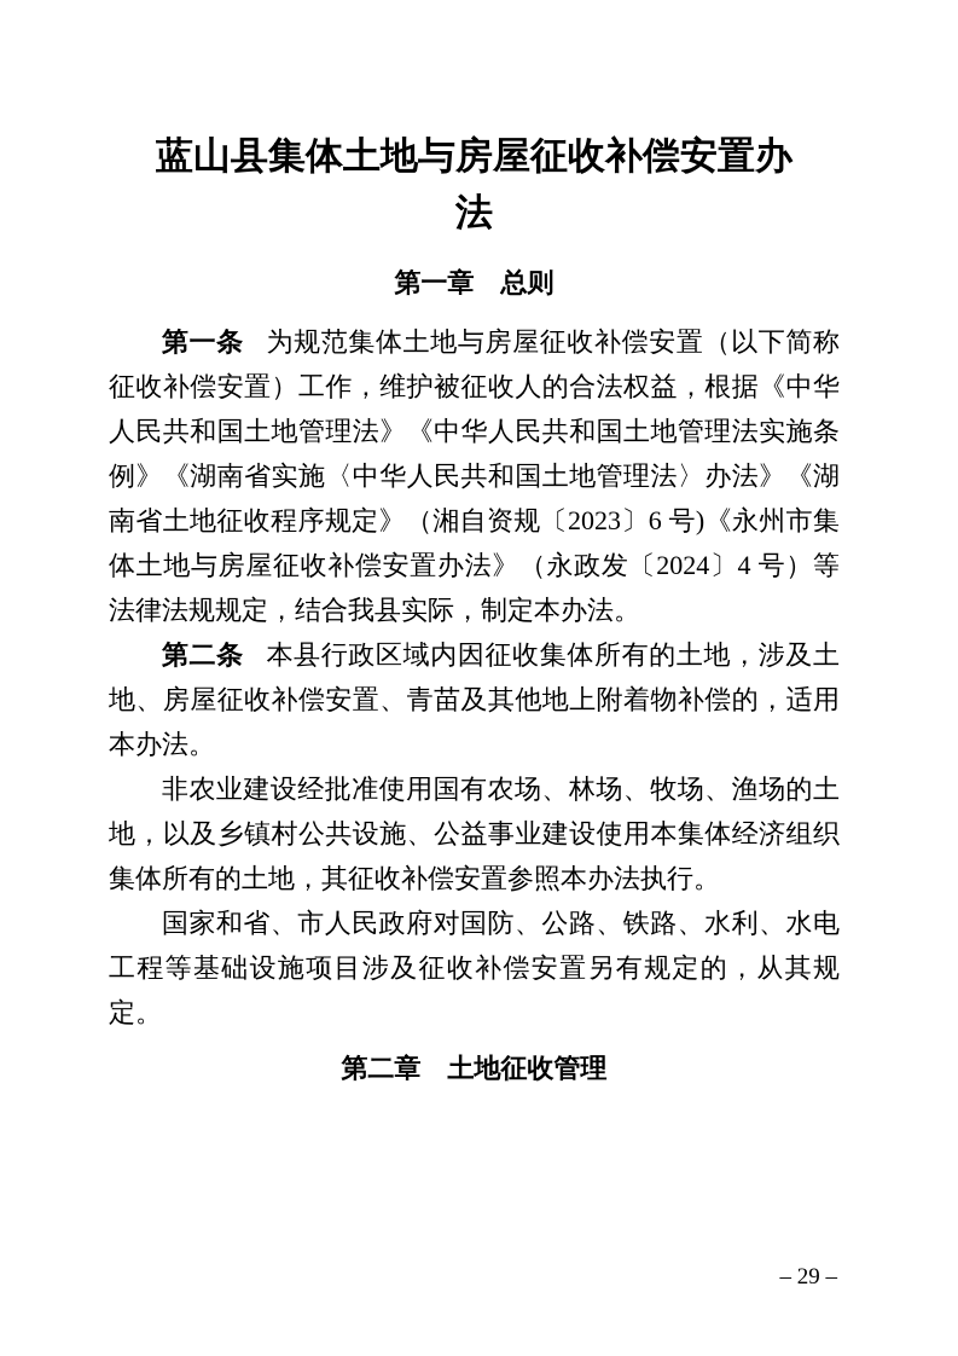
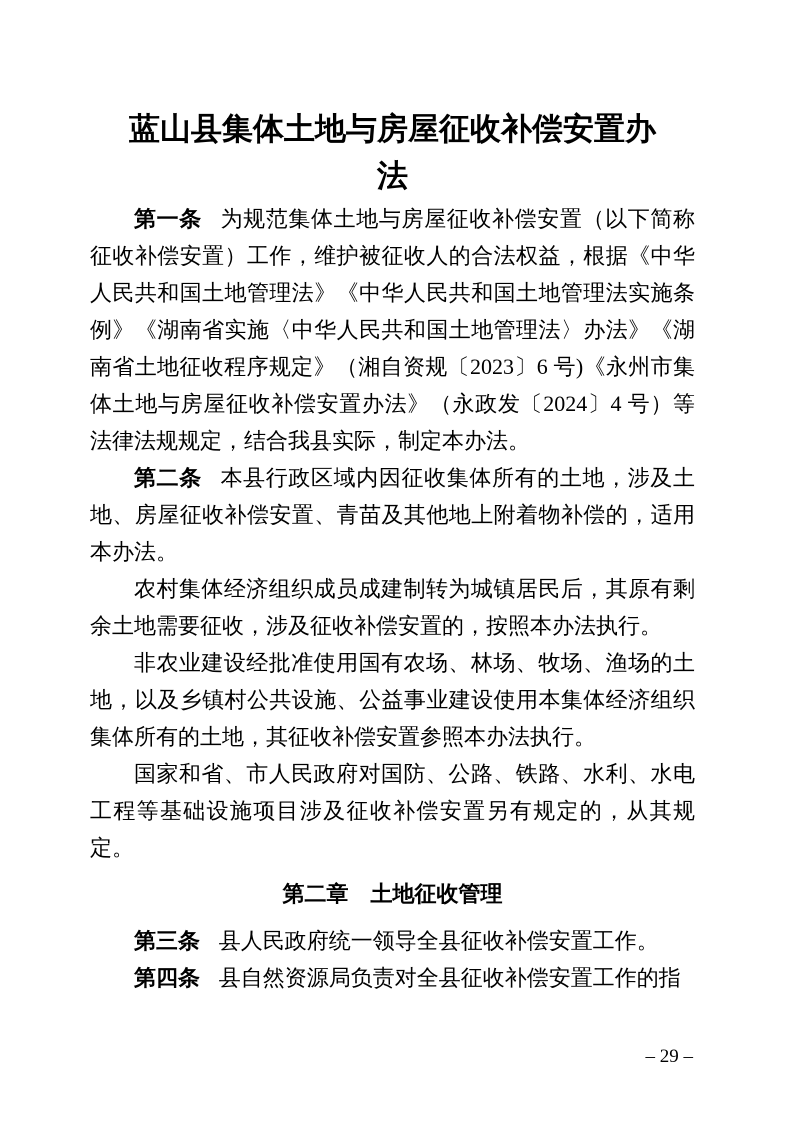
  蓝山县集体土地与房屋征收补偿安置办法
- 第一章 总则
  第一条 为规范集体土地与房屋征收补偿安置（以下简称征收补偿安置）工作，维护被征收人的合法权益，根据《中华人民共和国土地管理法》《中华人民共和国土地管理法实施条例》《湖南省实施〈中华人民共和国土地管理法〉办法》《湖南省土地征收程序规定》（湘自资规〔2023〕6 号)《永州市集体土地与房屋征收补偿安置办法》（永政发〔2024〕4 号）等法律法规规定，结合我县实际，制定本办法。
  第二条 本县行政区域内因征收集体所有的土地，涉及土地、房屋征收补偿安置、青苗及其他地上附着物补偿的，适用本办法。
+ 农村集体经济组织成员成建制转为城镇居民后，其原有剩余土地需要征收，涉及征收补偿安置的，按照本办法执行。
  非农业建设经批准使用国有农场、林场、牧场、渔场的土地，以及乡镇村公共设施、公益事业建设使用本集体经济组织集体所有的土地，其征收补偿安置参照本办法执行。
  国家和省、市人民政府对国防、公路、铁路、水利、水电工程等基础设施项目涉及征收补偿安置另有规定的，从其规定。
  第二章 土地征收管理
+ 第三条 县人民政府统一领导全县征收补偿安置工作。
+ 第四条 县自然资源局负责对全县征收补偿安置工作的指
  – 29 –
